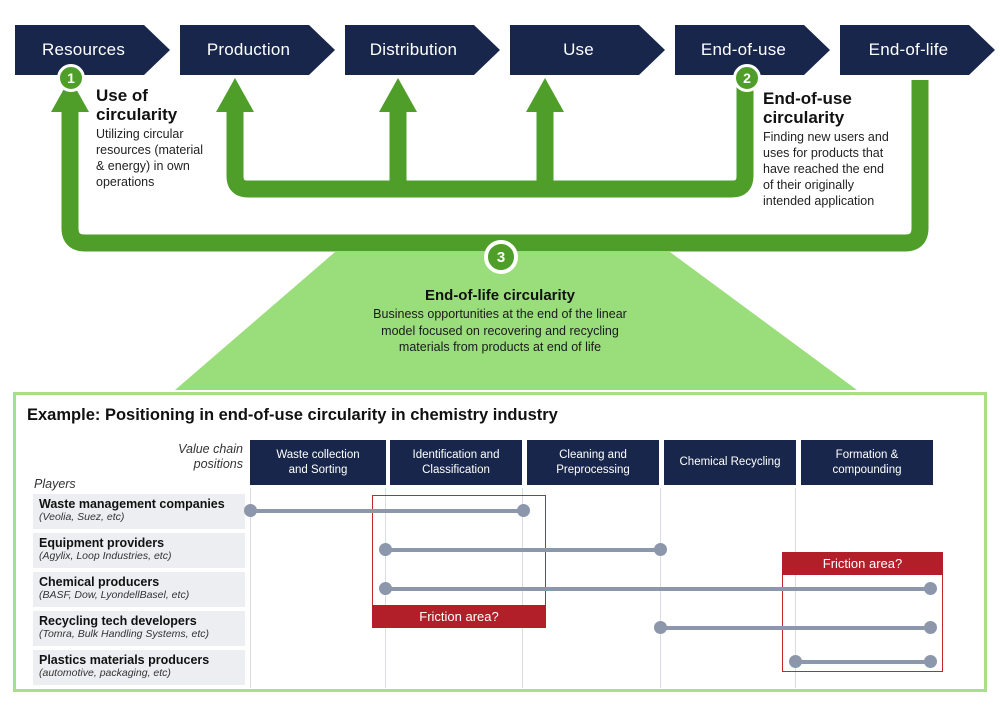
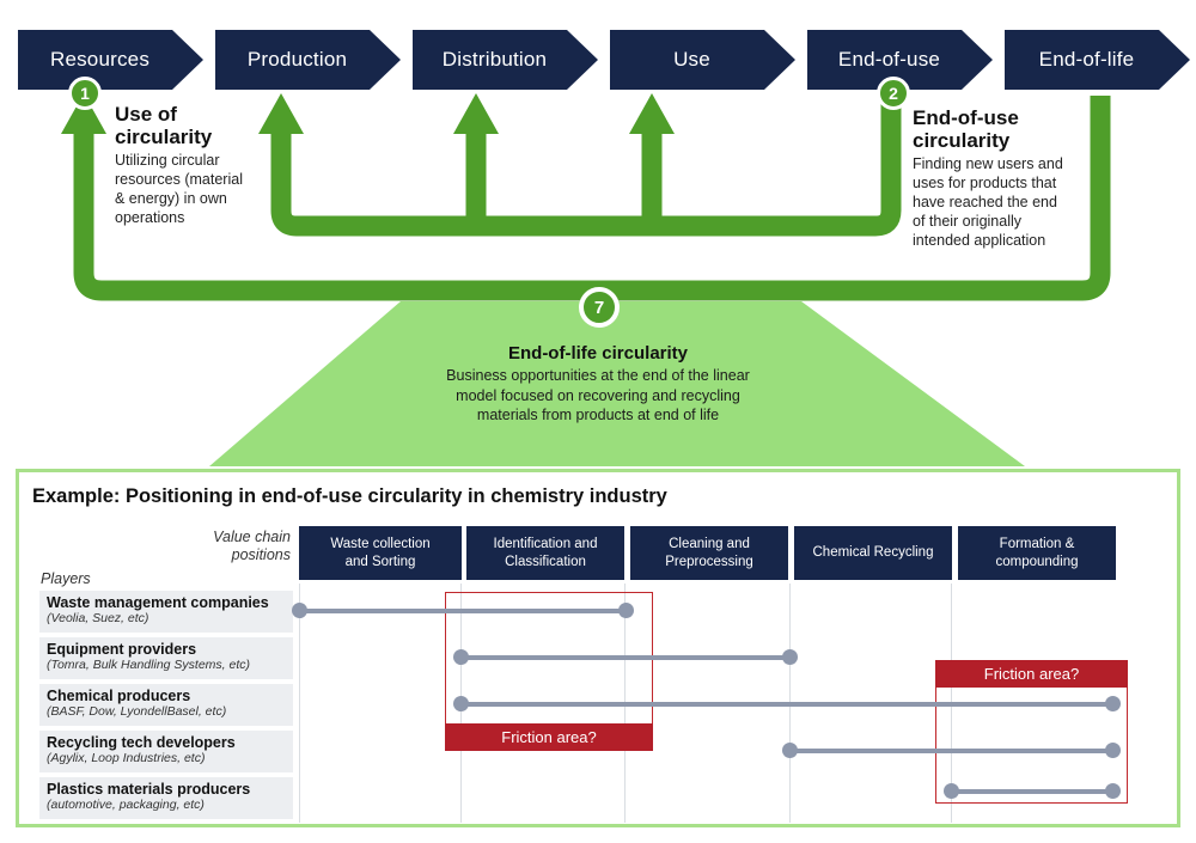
  Resources
  Production
  Distribution
  Use
  End-of-use
  End-of-life
  1
  2
- 3
+ 7
  Use of
  circularity
  Utilizing circular resources (material & energy) in own operations
  End-of-use
  circularity
  Finding new users and uses for products that have reached the end of their originally intended application
  End-of-life circularity
  Business opportunities at the end of the linear model focused on recovering and recycling materials from products at end of life
  Example: Positioning in end-of-use circularity in chemistry industry
  Value chain
  positions
  Players
  Waste collection
  and Sorting
  Identification and
  Classification
  Cleaning and
  Preprocessing
  Chemical Recycling
  Formation &
  compounding
  Waste management companies
  (Veolia, Suez, etc)
  Equipment providers
- (Agylix, Loop Industries, etc)
+ (Tomra, Bulk Handling Systems, etc)
  Chemical producers
  (BASF, Dow, LyondellBasel, etc)
  Recycling tech developers
- (Tomra, Bulk Handling Systems, etc)
+ (Agylix, Loop Industries, etc)
  Plastics materials producers
  (automotive, packaging, etc)
  Friction area?
  Friction area?
